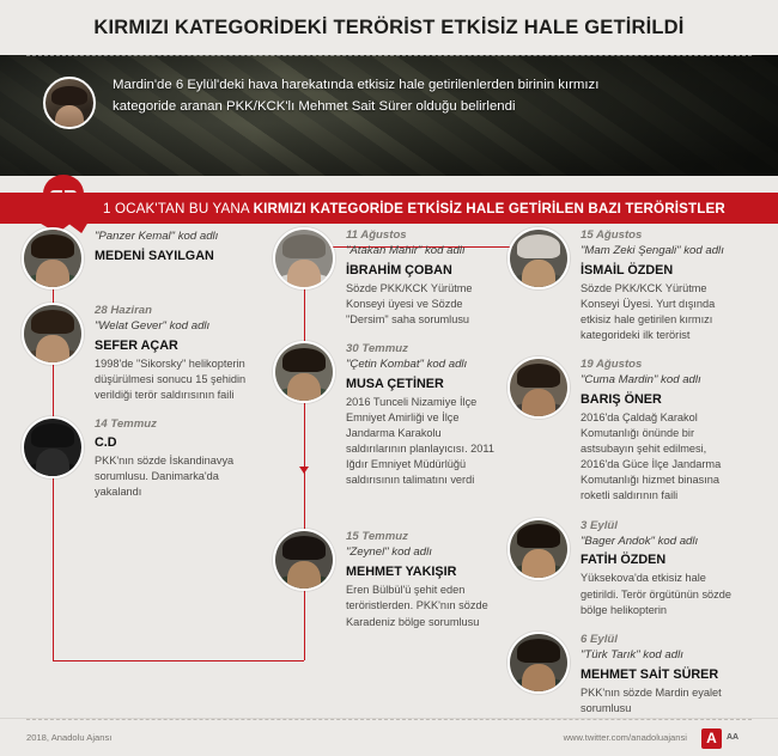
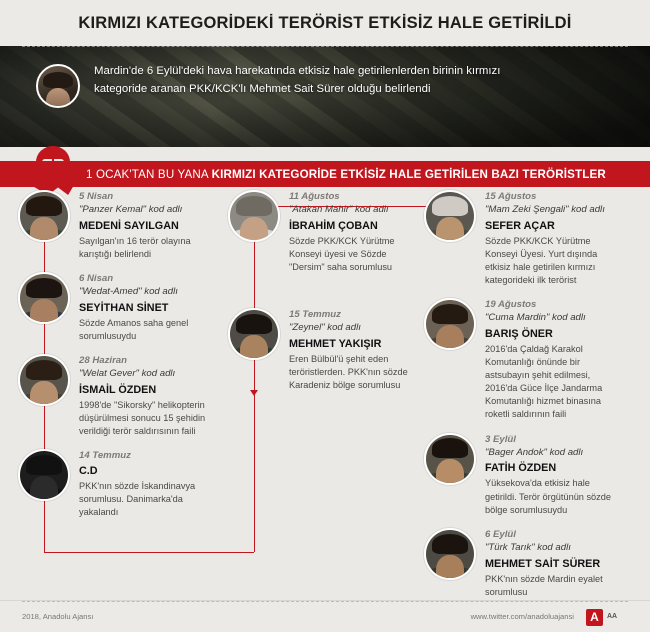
  KIRMIZI KATEGORİDEKİ TERÖRİST ETKİSİZ HALE GETİRİLDİ
  Mardin'de 6 Eylül'deki hava harekatında etkisiz hale getirilenlerden birinin kırmızı kategoride aranan PKK/KCK'lı Mehmet Sait Sürer olduğu belirlendi
  1 OCAK'TAN BU YANA KIRMIZI KATEGORİDE ETKİSİZ HALE GETİRİLEN BAZI TERÖRİSTLER
+ 5 Nisan
  "Panzer Kemal" kod adlı
  MEDENİ SAYILGAN
+ Sayılgan'ın 16 terör olayına karıştığı belirlendi
+ 6 Nisan
+ "Wedat-Amed" kod adlı
+ SEYİTHAN SİNET
+ Sözde Amanos saha genel sorumlusuydu
  28 Haziran
  "Welat Gever" kod adlı
- SEFER AÇAR
+ İSMAİL ÖZDEN
  1998'de "Sikorsky" helikopterin düşürülmesi sonucu 15 şehidin verildiği terör saldırısının faili
  14 Temmuz
  C.D
  PKK'nın sözde İskandinavya sorumlusu. Danimarka'da yakalandı
  11 Ağustos
  "Atakan Mahir" kod adlı
  İBRAHİM ÇOBAN
  Sözde PKK/KCK Yürütme Konseyi üyesi ve Sözde "Dersim" saha sorumlusu
- 30 Temmuz
- "Çetin Kombat" kod adlı
- MUSA ÇETİNER
- 2016 Tunceli Nizamiye İlçe Emniyet Amirliği ve İlçe Jandarma Karakolu saldırılarının planlayıcısı. 2011 Iğdır Emniyet Müdürlüğü saldırısının talimatını verdi
  15 Temmuz
  "Zeynel" kod adlı
  MEHMET YAKIŞIR
  Eren Bülbül'ü şehit eden teröristlerden. PKK'nın sözde Karadeniz bölge sorumlusu
  15 Ağustos
  "Mam Zeki Şengali" kod adlı
- İSMAİL ÖZDEN
+ SEFER AÇAR
  Sözde PKK/KCK Yürütme Konseyi Üyesi. Yurt dışında etkisiz hale getirilen kırmızı kategorideki ilk terörist
  19 Ağustos
  "Cuma Mardin" kod adlı
  BARIŞ ÖNER
  2016'da Çaldağ Karakol Komutanlığı önünde bir astsubayın şehit edilmesi, 2016'da Güce İlçe Jandarma Komutanlığı hizmet binasına roketli saldırının faili
  3 Eylül
  "Bager Andok" kod adlı
  FATİH ÖZDEN
- Yüksekova'da etkisiz hale getirildi. Terör örgütünün sözde bölge helikopterin
+ Yüksekova'da etkisiz hale getirildi. Terör örgütünün sözde bölge sorumlusuydu
  6 Eylül
  "Türk Tarık" kod adlı
  MEHMET SAİT SÜRER
  PKK'nın sözde Mardin eyalet sorumlusu
  2018, Anadolu Ajansı
  www.twitter.com/anadoluajansi
